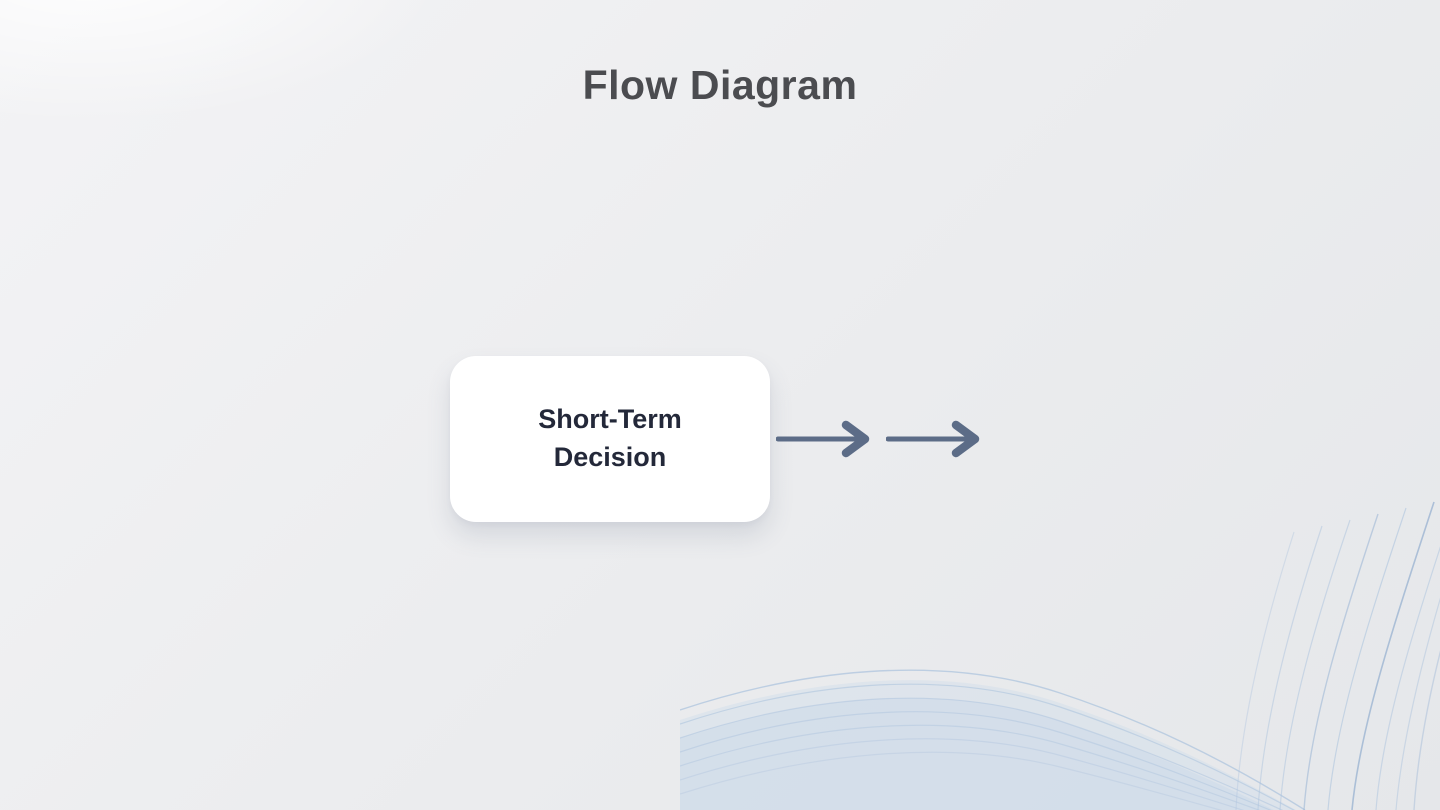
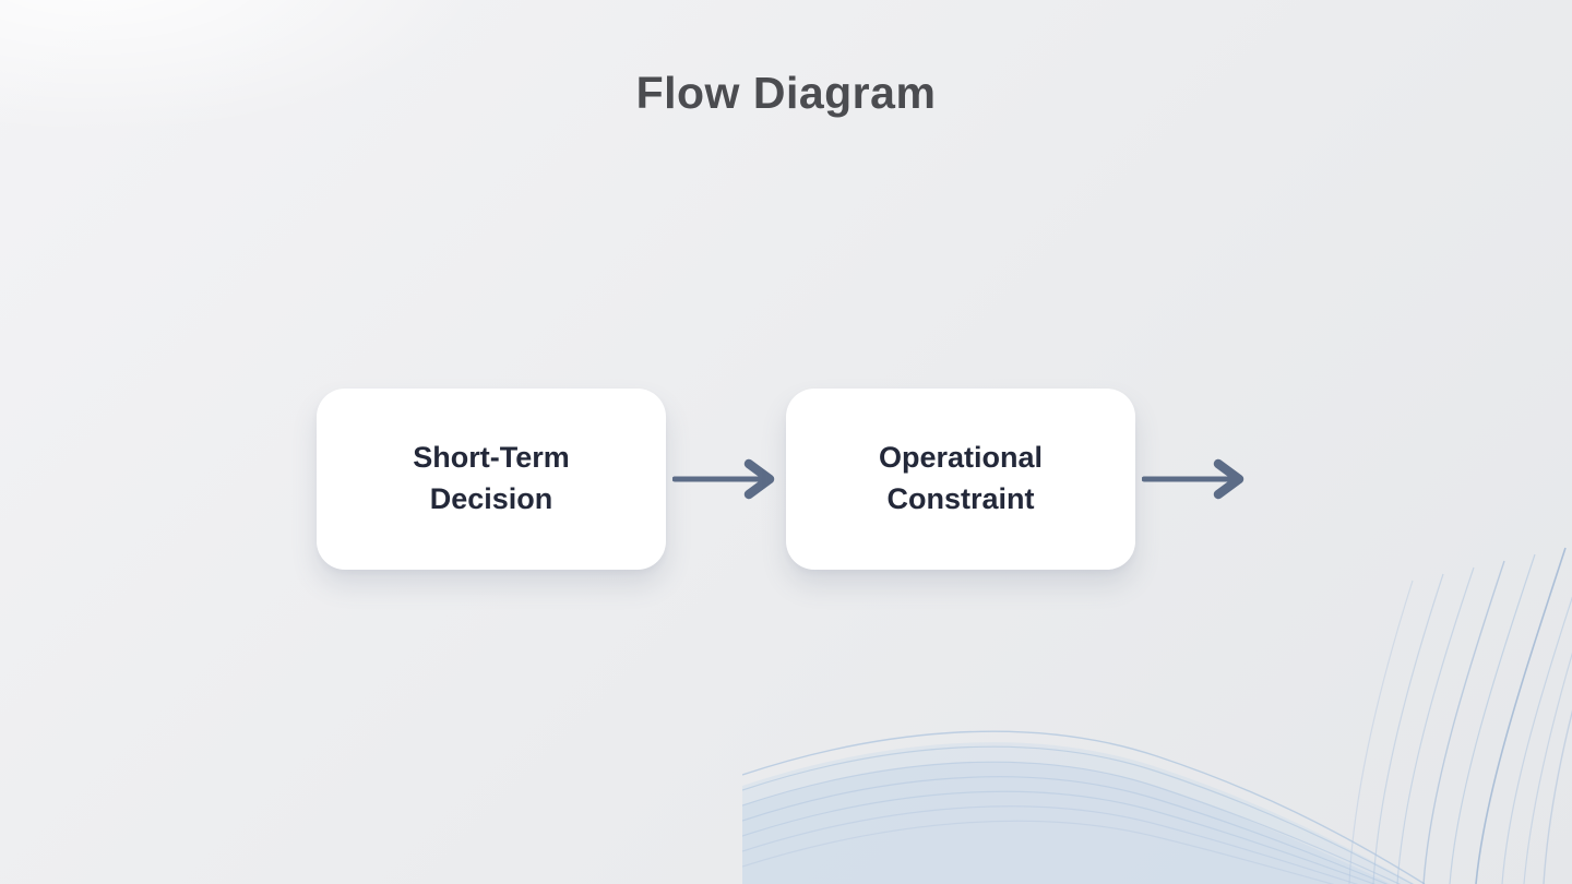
  Flow Diagram
  Short-Term Decision
+ Operational Constraint
